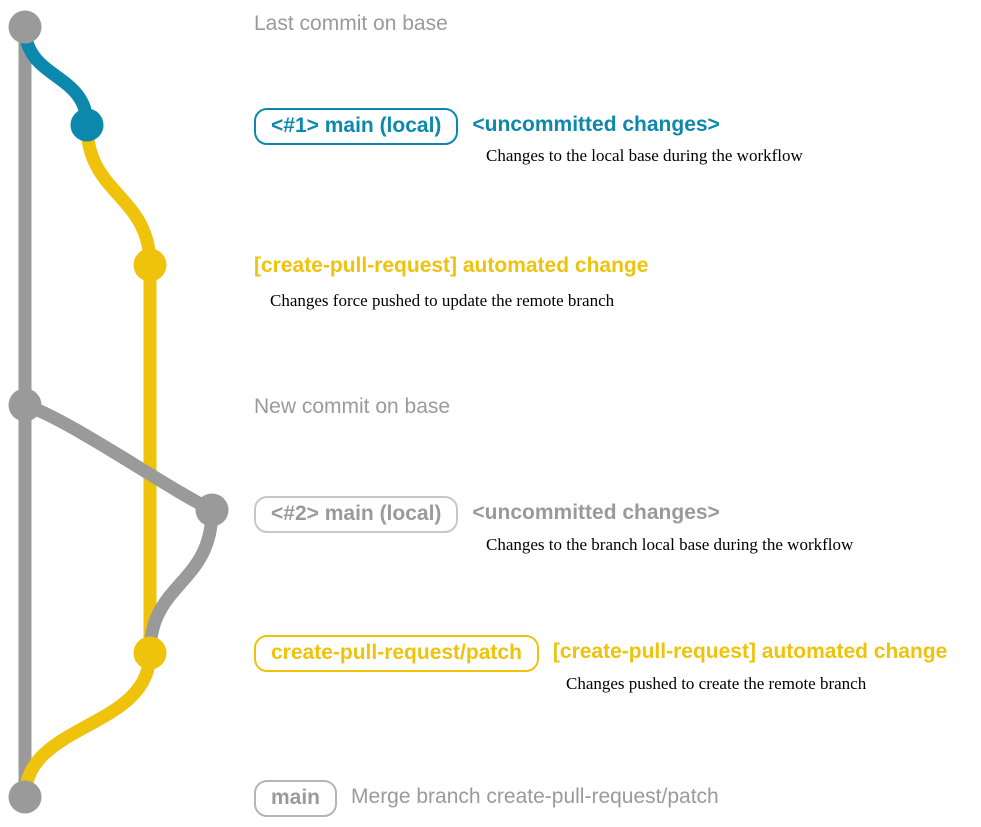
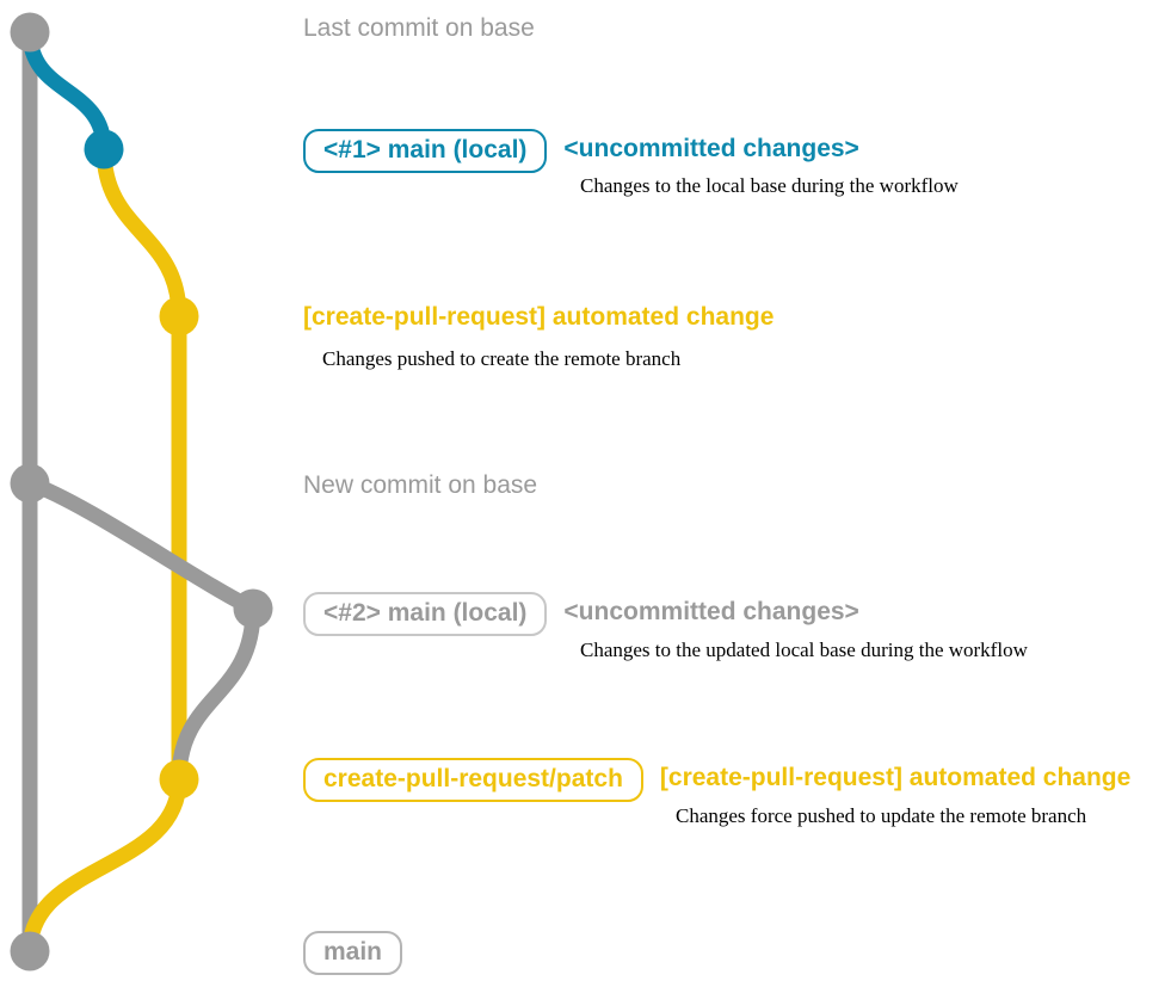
  Last commit on base
  <#1> main (local)
  <uncommitted changes>
  Changes to the local base during the workflow
  [create-pull-request] automated change
- Changes force pushed to update the remote branch
+ Changes pushed to create the remote branch
  New commit on base
  <#2> main (local)
  <uncommitted changes>
- Changes to the branch local base during the workflow
+ Changes to the updated local base during the workflow
  create-pull-request/patch
  [create-pull-request] automated change
- Changes pushed to create the remote branch
+ Changes force pushed to update the remote branch
  main
- Merge branch create-pull-request/patch
